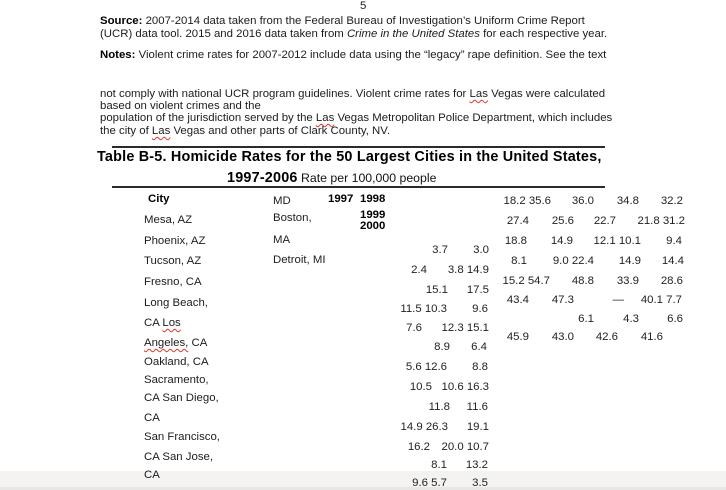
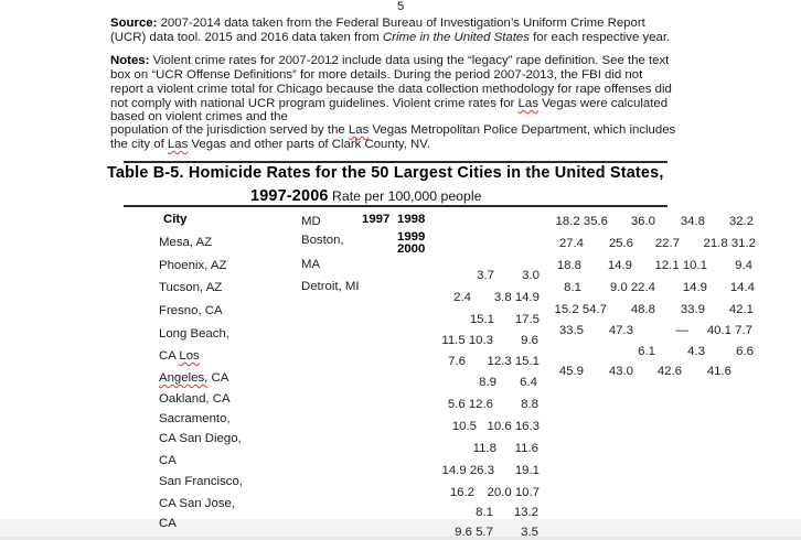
  5
  Source: 2007-2014 data taken from the Federal Bureau of Investigation’s Uniform Crime Report
  (UCR) data tool. 2015 and 2016 data taken from Crime in the United States for each respective year.
  Notes: Violent crime rates for 2007-2012 include data using the “legacy” rape definition. See the text
+ box on “UCR Offense Definitions” for more details. During the period 2007-2013, the FBI did not
+ report a violent crime total for Chicago because the data collection methodology for rape offenses did
  not comply with national UCR program guidelines. Violent crime rates for Las Vegas were calculated
  based on violent crimes and the
  population of the jurisdiction served by the Las Vegas Metropolitan Police Department, which includes
  the city of Las Vegas and other parts of Clark County, NV.
  Table B-5. Homicide Rates for the 50 Largest Cities in the United States,
  1997-2006 Rate per 100,000 people
  City
  MD
  1997
  1998
  1999
  2000
  Boston,
  MA
  Detroit, MI
  Mesa, AZ
  Phoenix, AZ
  Tucson, AZ
  Fresno, CA
  Long Beach,
  CA Los
  Angeles, CA
  Oakland, CA
  Sacramento,
  CA San Diego,
  CA
  San Francisco,
  CA San Jose,
  CA
  3.7
  3.0
  2.4
  3.8 14.9
  15.1
  17.5
  11.5 10.3
  9.6
  7.6
  12.3 15.1
  8.9
  6.4
  5.6 12.6
  8.8
  10.5
  10.6 16.3
  11.8
  11.6
  14.9 26.3
  19.1
  16.2
  20.0 10.7
  8.1
  13.2
  9.6 5.7
  3.5
  18.2 35.6
  36.0
  34.8
  32.2
  27.4
  25.6
  22.7
  21.8 31.2
  18.8
  14.9
  12.1 10.1
  9.4
  8.1
  9.0 22.4
  14.9
  14.4
  15.2 54.7
  48.8
  33.9
- 28.6
+ 42.1
- 43.4
+ 33.5
  47.3
  —
  40.1 7.7
  6.1
  4.3
  6.6
  45.9
  43.0
  42.6
  41.6
